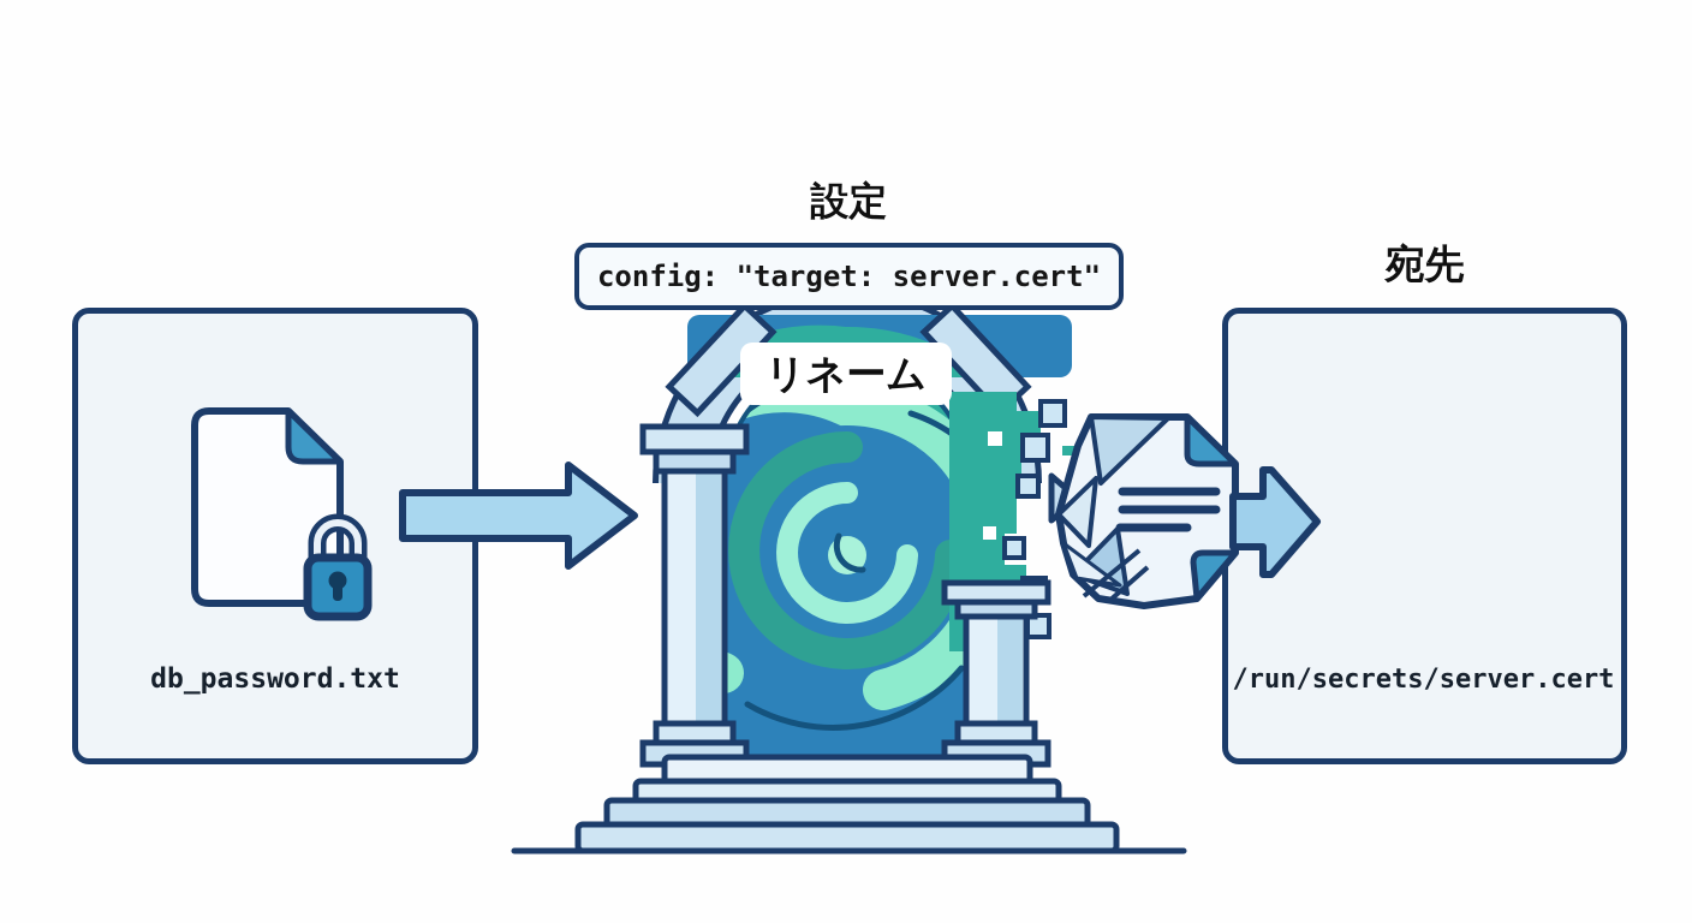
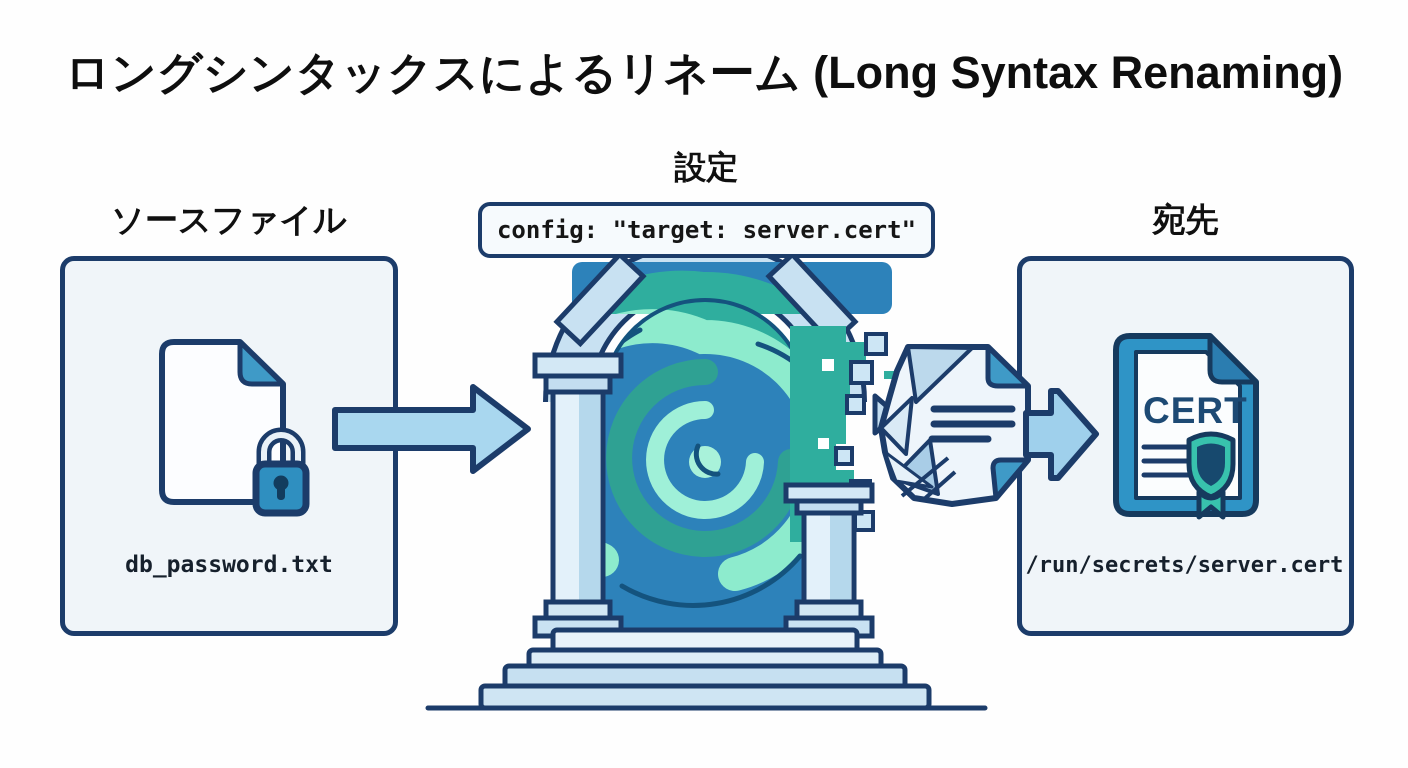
+ CERT
+ ロングシンタックスによるリネーム (Long Syntax Renaming)
+ ソースファイル
  設定
  宛先
  db_password.txt
  /run/secrets/server.cert
  config: "target: server.cert"
- リネーム
